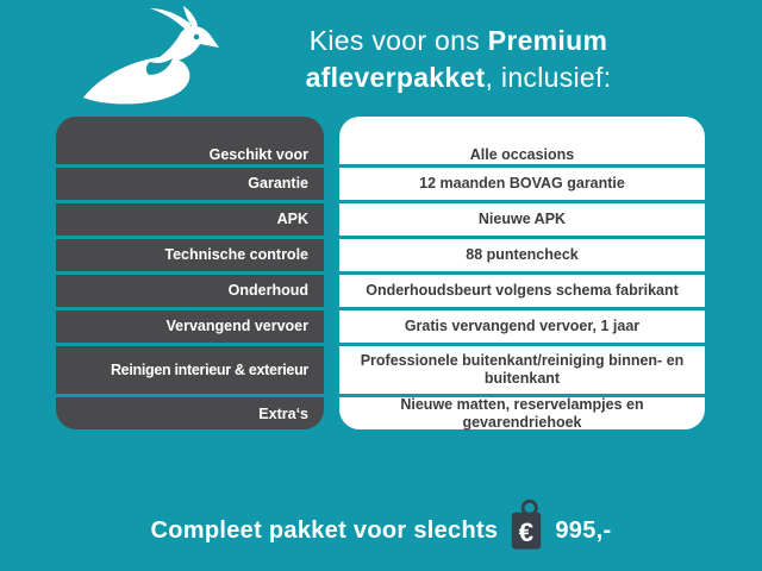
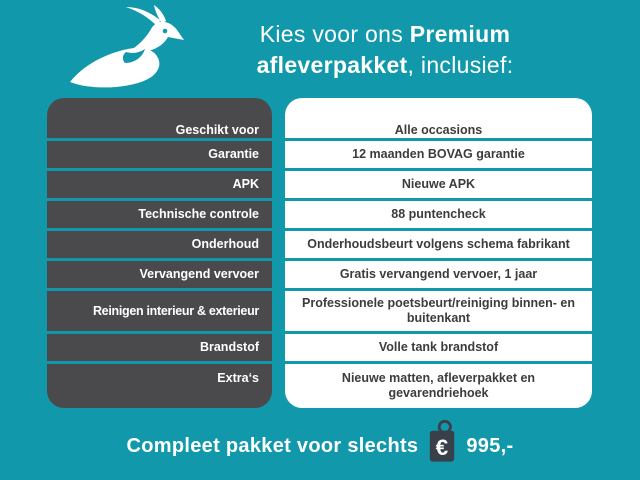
  Kies voor ons Premium
  afleverpakket, inclusief:
  Geschikt voor
  Alle occasions
  Garantie
  12 maanden BOVAG garantie
  APK
  Nieuwe APK
  Technische controle
  88 puntencheck
  Onderhoud
  Onderhoudsbeurt volgens schema fabrikant
  Vervangend vervoer
  Gratis vervangend vervoer, 1 jaar
  Reinigen interieur & exterieur
- Professionele buitenkant/reiniging binnen- en buitenkant
+ Professionele poetsbeurt/reiniging binnen- en buitenkant
+ Brandstof
+ Volle tank brandstof
  Extra‘s
- Nieuwe matten, reservelampjes en gevarendriehoek
+ Nieuwe matten, afleverpakket en gevarendriehoek
  Compleet pakket voor slechts
  €
  995,-
